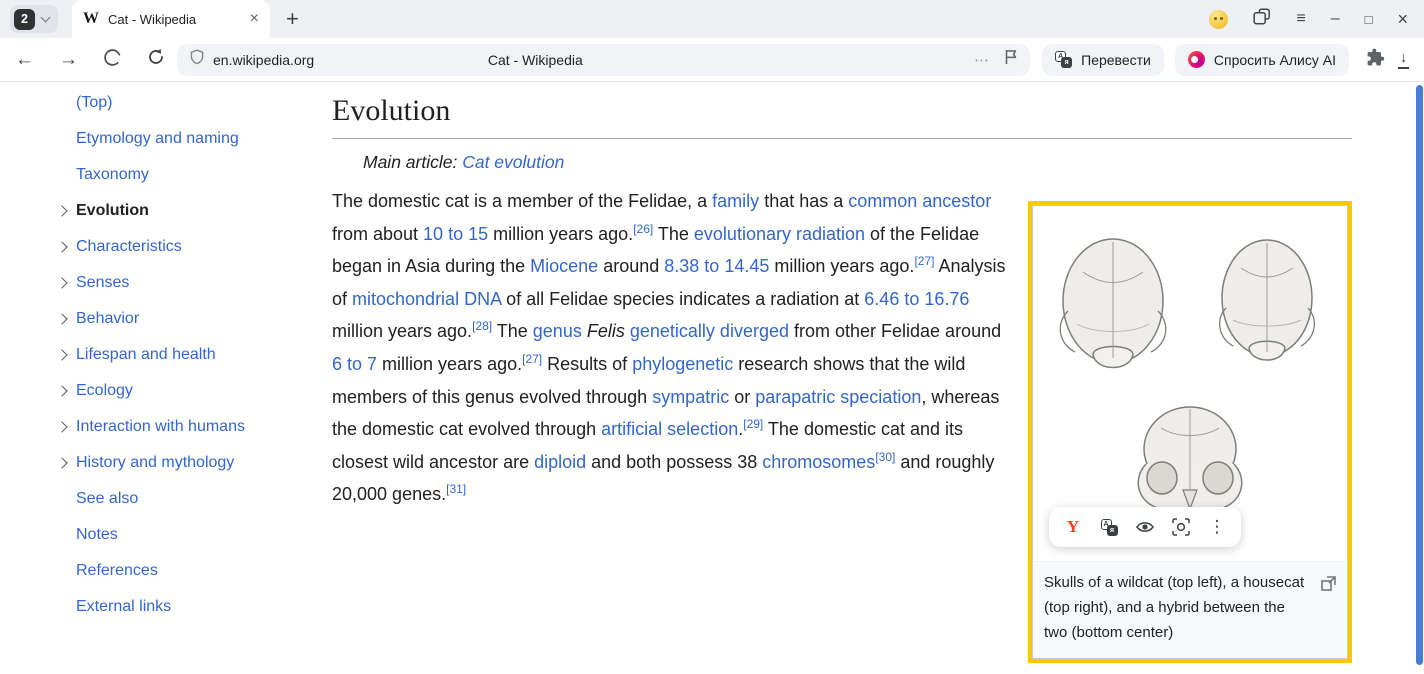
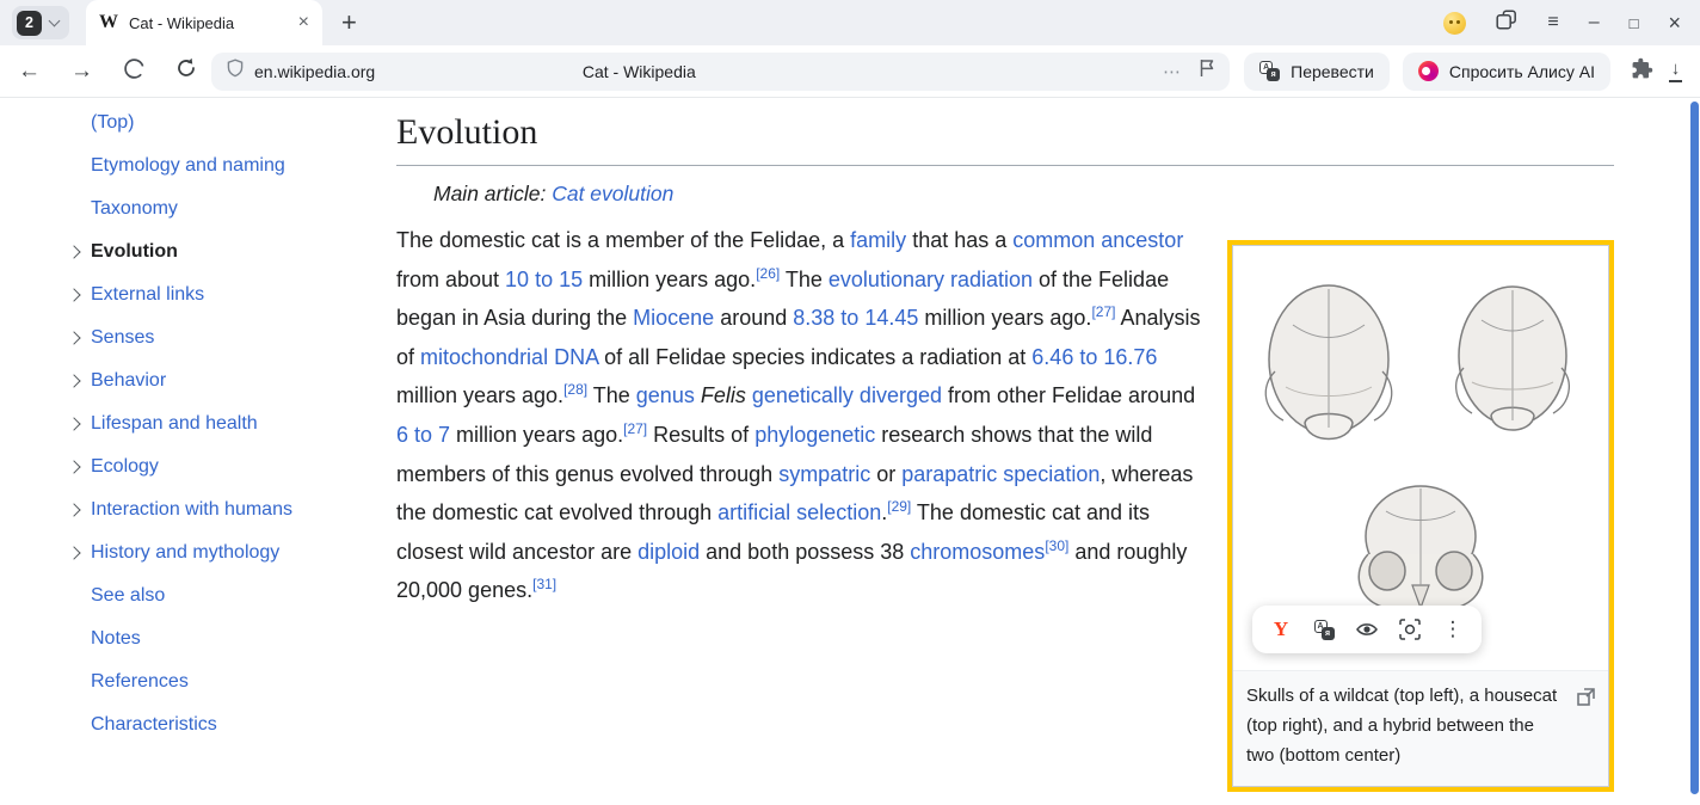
  2
  W
  Cat - Wikipedia
  ×
  +
  ≡
  –
  □
  ×
  ←
  →
  en.wikipedia.org
  Cat - Wikipedia
  ⋯
  Перевести
  Спросить Алису AI
  ↓
  (Top)
  Etymology and naming
  Taxonomy
  Evolution
- Characteristics
+ External links
  Senses
  Behavior
  Lifespan and health
  Ecology
  Interaction with humans
  History and mythology
  See also
  Notes
  References
- External links
+ Characteristics
  Evolution
  Main article: Cat evolution
  The domestic cat is a member of the Felidae, a family that has a common ancestor from about 10 to 15 million years ago.[26] The evolutionary radiation of the Felidae began in Asia during the Miocene around 8.38 to 14.45 million years ago.[27] Analysis of mitochondrial DNA of all Felidae species indicates a radiation at 6.46 to 16.76 million years ago.[28] The genus Felis genetically diverged from other Felidae around 6 to 7 million years ago.[27] Results of phylogenetic research shows that the wild members of this genus evolved through sympatric or parapatric speciation, whereas the domestic cat evolved through artificial selection.[29] The domestic cat and its closest wild ancestor are diploid and both possess 38 chromosomes[30] and roughly 20,000 genes.[31]
  Y
  ⋮
  Skulls of a wildcat (top left), a housecat (top right), and a hybrid between the two (bottom center)
